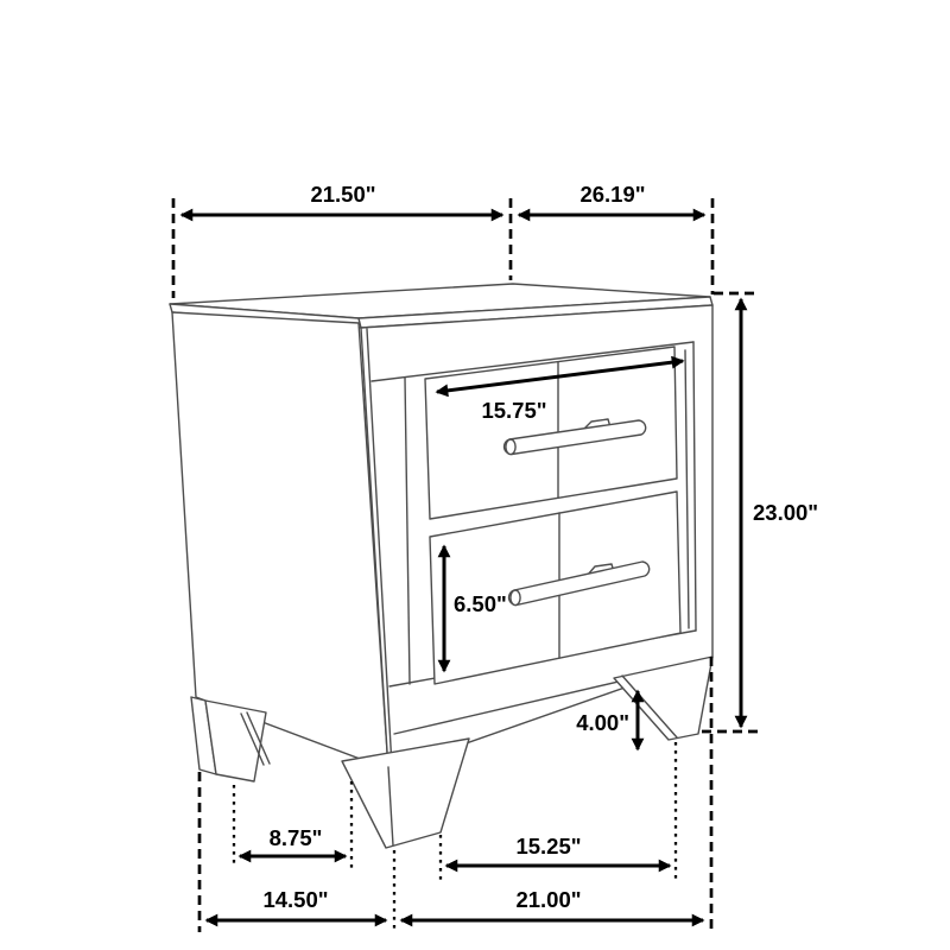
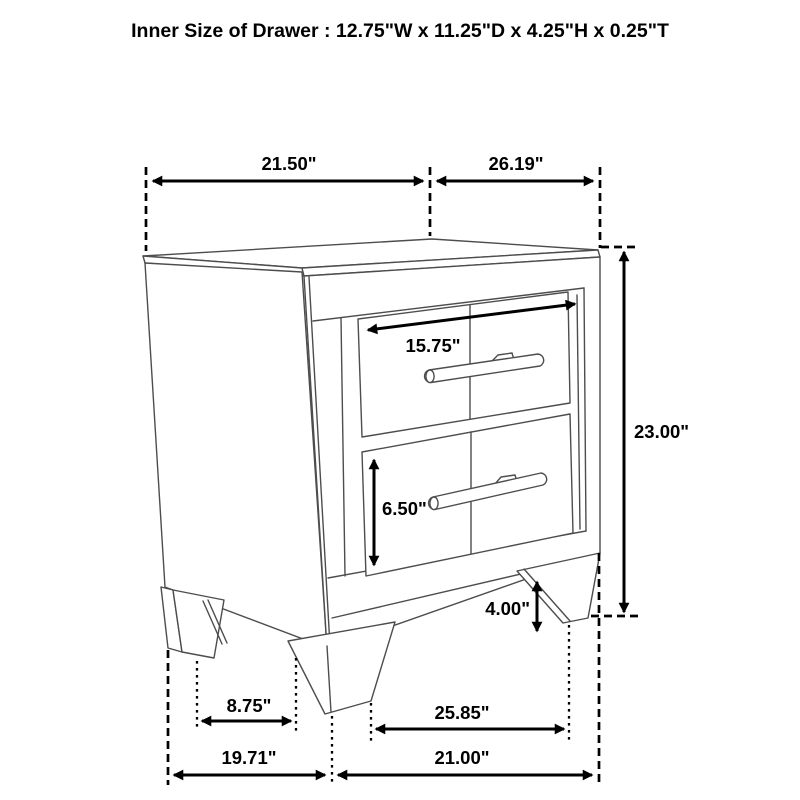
+ Inner Size of Drawer : 12.75"W x 11.25"D x 4.25"H x 0.25"T
  21.50"
  26.19"
  23.00"
  15.75"
  6.50"
  4.00"
  8.75"
- 15.25"
+ 25.85"
- 14.50"
+ 19.71"
  21.00"
